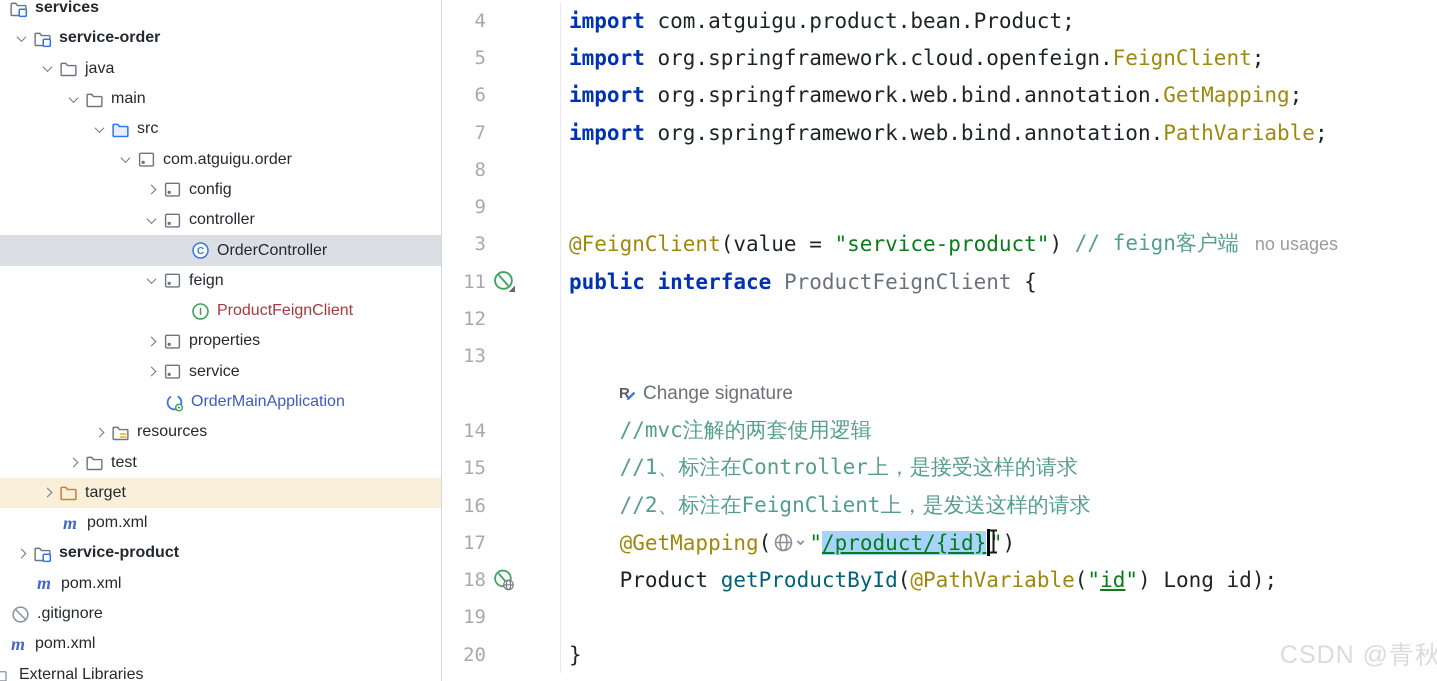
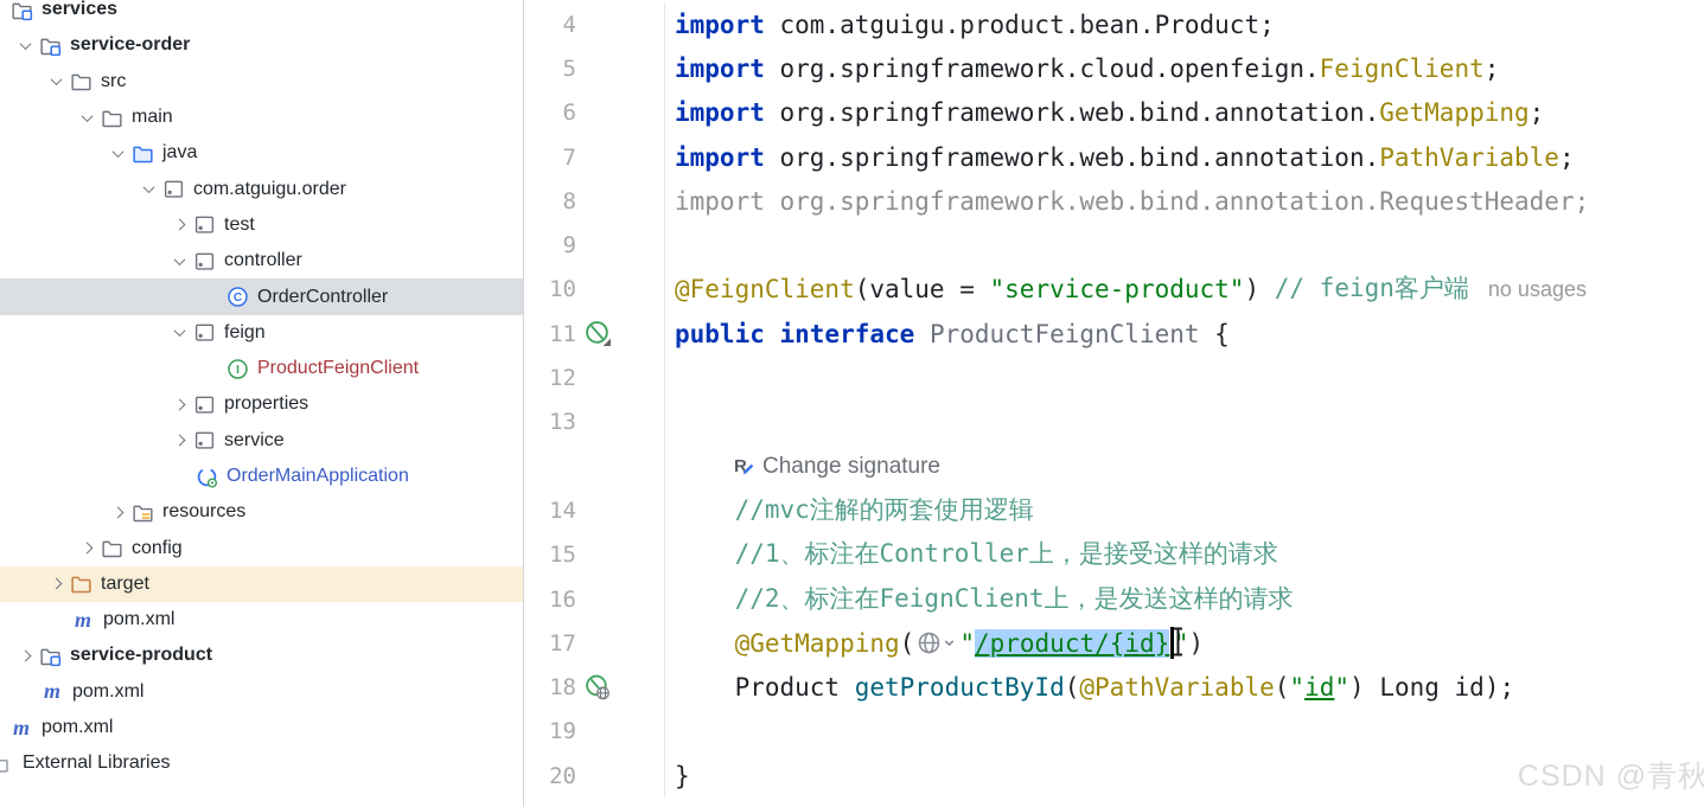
  services
  service-order
- java
+ src
  main
- src
+ java
  com.atguigu.order
- config
+ test
  controller
  C
  OrderController
  feign
  I
  ProductFeignClient
  properties
  service
  OrderMainApplication
  resources
- test
+ config
  target
  m
  pom.xml
  service-product
  m
  pom.xml
- .gitignore
  m
  pom.xml
  External Libraries
  4
  import
  com.atguigu.product.bean.Product;
  5
  import
  org.springframework.cloud.openfeign.
  FeignClient
  ;
  6
  import
  org.springframework.web.bind.annotation.
  GetMapping
  ;
  7
  import
  org.springframework.web.bind.annotation.
  PathVariable
  ;
  8
+ import org.springframework.web.bind.annotation.RequestHeader;
  9
- 3
+ 10
  @FeignClient
  (value =
  "service-product"
  )
  // feign客户端
  no usages
  11
  public interface
  ProductFeignClient
  {
  12
  13
  R
  Change signature
  14
  //mvc注解的两套使用逻辑
  15
  //1、标注在Controller上，是接受这样的请求
  16
  //2、标注在FeignClient上，是发送这样的请求
  17
  @GetMapping
  (
  "
  /product/{id}
  "
  )
  18
  Product
  getProductById
  (
  @PathVariable
  (
  "
  id
  "
  ) Long id);
  19
  20
  }
  CSDN @青秋
